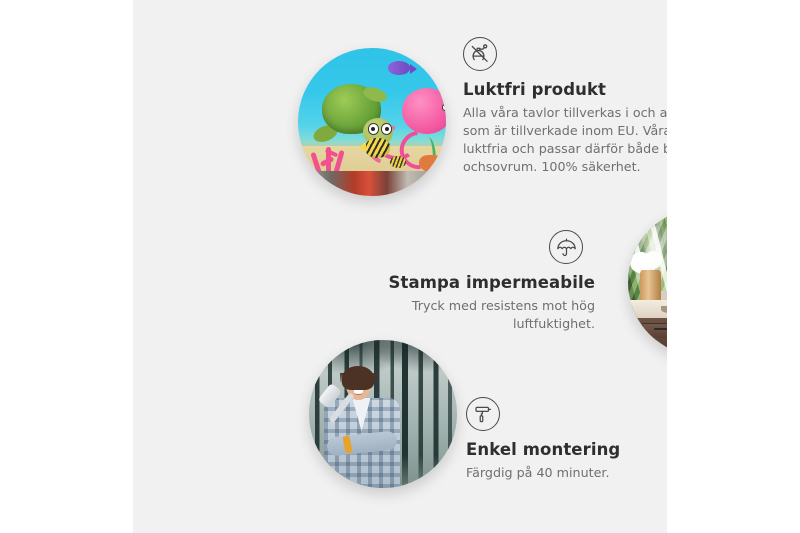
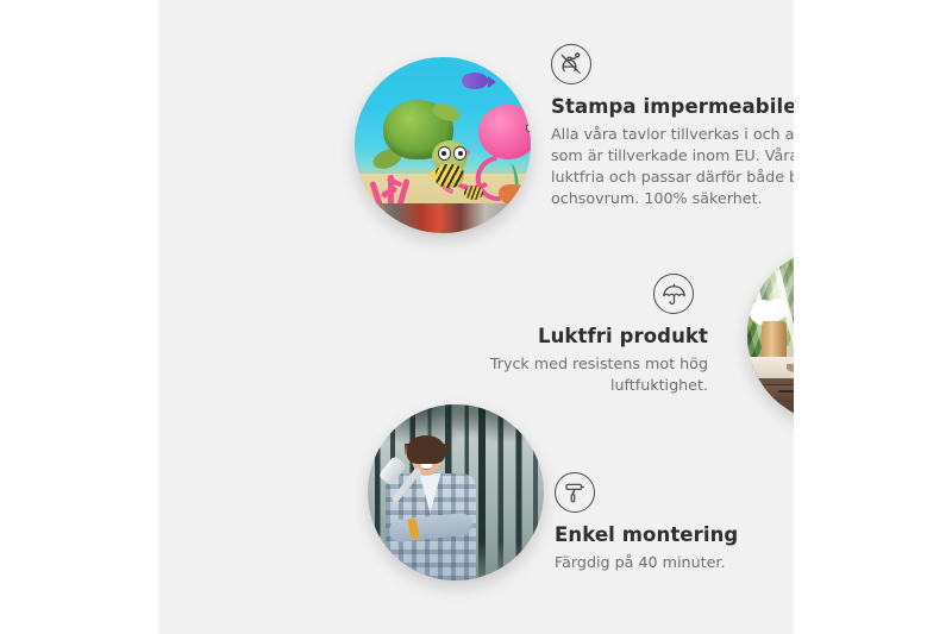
- Luktfri produkt
+ Stampa impermeabile
  Alla våra tavlor tillverkas i och a som är tillverkade inom EU. Vår luktfria och passar därför både ochsovrum. 100% säkerhet.
- Stampa impermeabile
+ Luktfri produkt
  Tryck med resistens mot hög luftfuktighet.
  Enkel montering
  Färgdig på 40 minuter.
